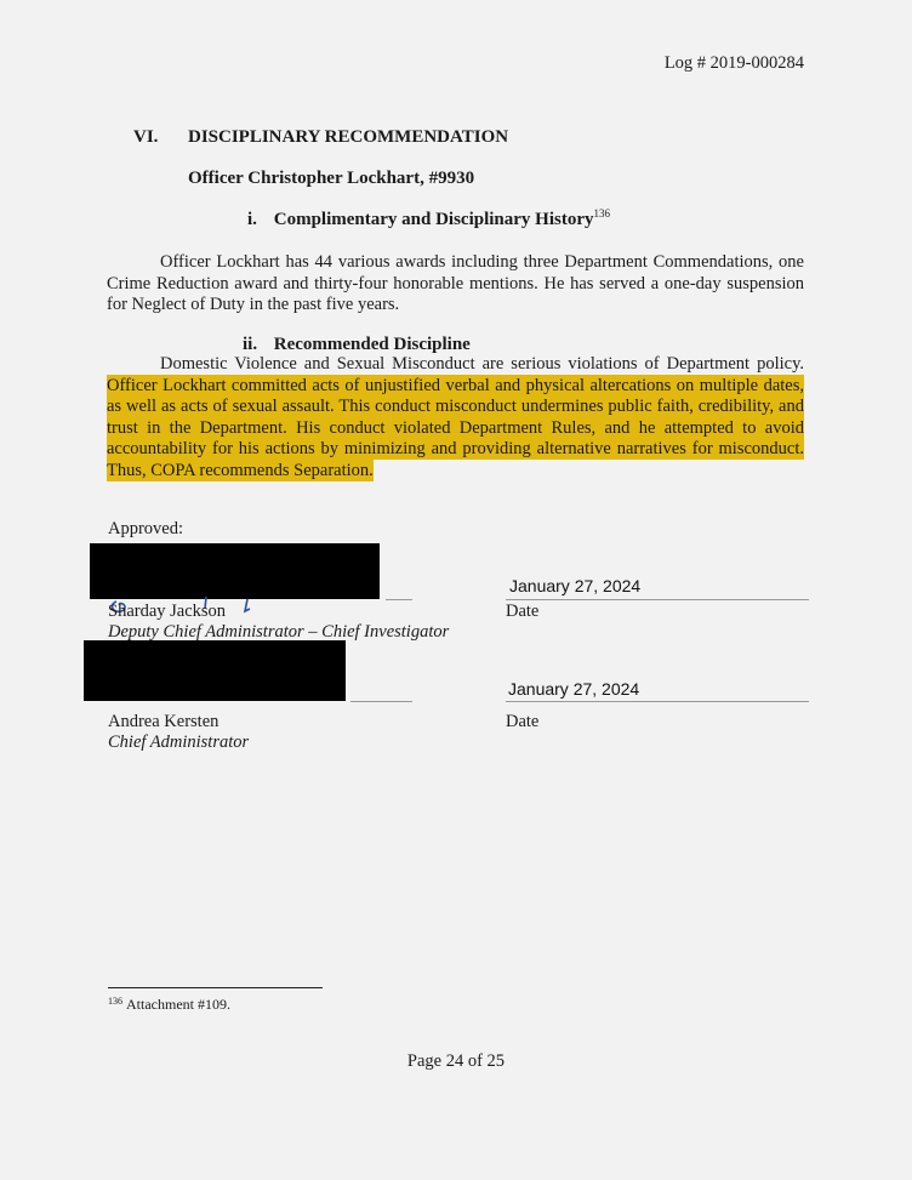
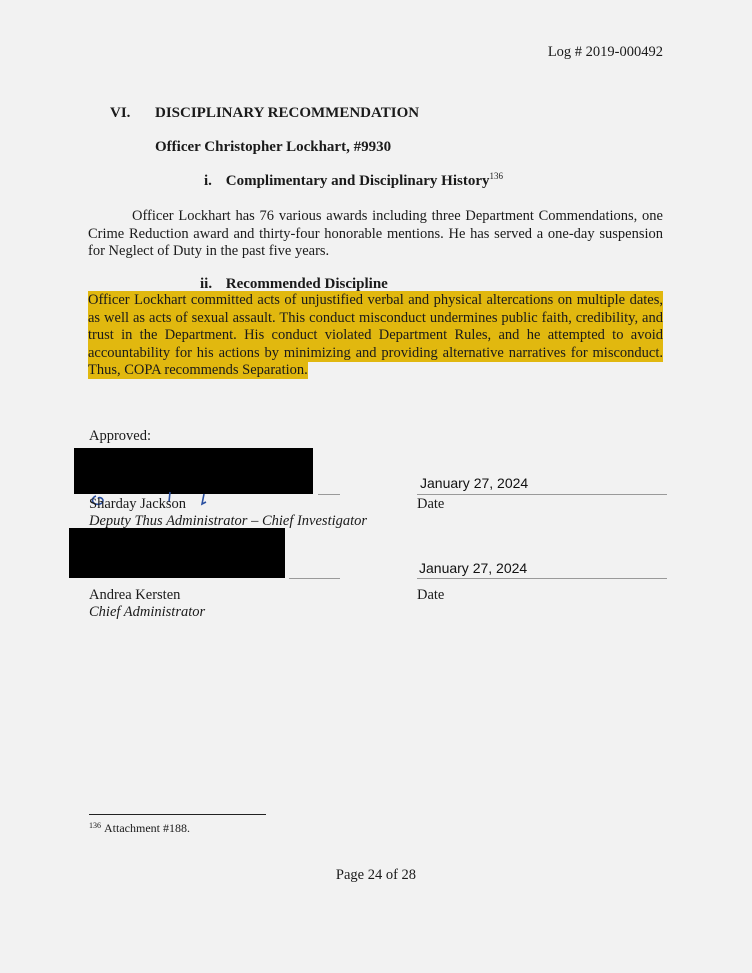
- Log # 2019-000284
+ Log # 2019-000492
  VI.
  DISCIPLINARY RECOMMENDATION
  Officer Christopher Lockhart, #9930
  i. Complimentary and Disciplinary History136
- Officer Lockhart has 44 various awards including three Department Commendations, one Crime Reduction award and thirty-four honorable mentions. He has served a one-day suspension for Neglect of Duty in the past five years.
+ Officer Lockhart has 76 various awards including three Department Commendations, one Crime Reduction award and thirty-four honorable mentions. He has served a one-day suspension for Neglect of Duty in the past five years.
  ii. Recommended Discipline
- Domestic Violence and Sexual Misconduct are serious violations of Department policy.
  Officer Lockhart committed acts of unjustified verbal and physical altercations on multiple dates, as well as acts of sexual assault. This conduct misconduct undermines public faith, credibility, and trust in the Department. His conduct violated Department Rules, and he attempted to avoid accountability for his actions by minimizing and providing alternative narratives for misconduct. Thus, COPA recommends Separation.
  Approved:
  Sharday Jackson
- Deputy Chief Administrator – Chief Investigator
+ Deputy Thus Administrator – Chief Investigator
  January 27, 2024
  Date
  Andrea Kersten
  Chief Administrator
  January 27, 2024
  Date
- 136 Attachment #109.
+ 136 Attachment #188.
- Page 24 of 25
+ Page 24 of 28
